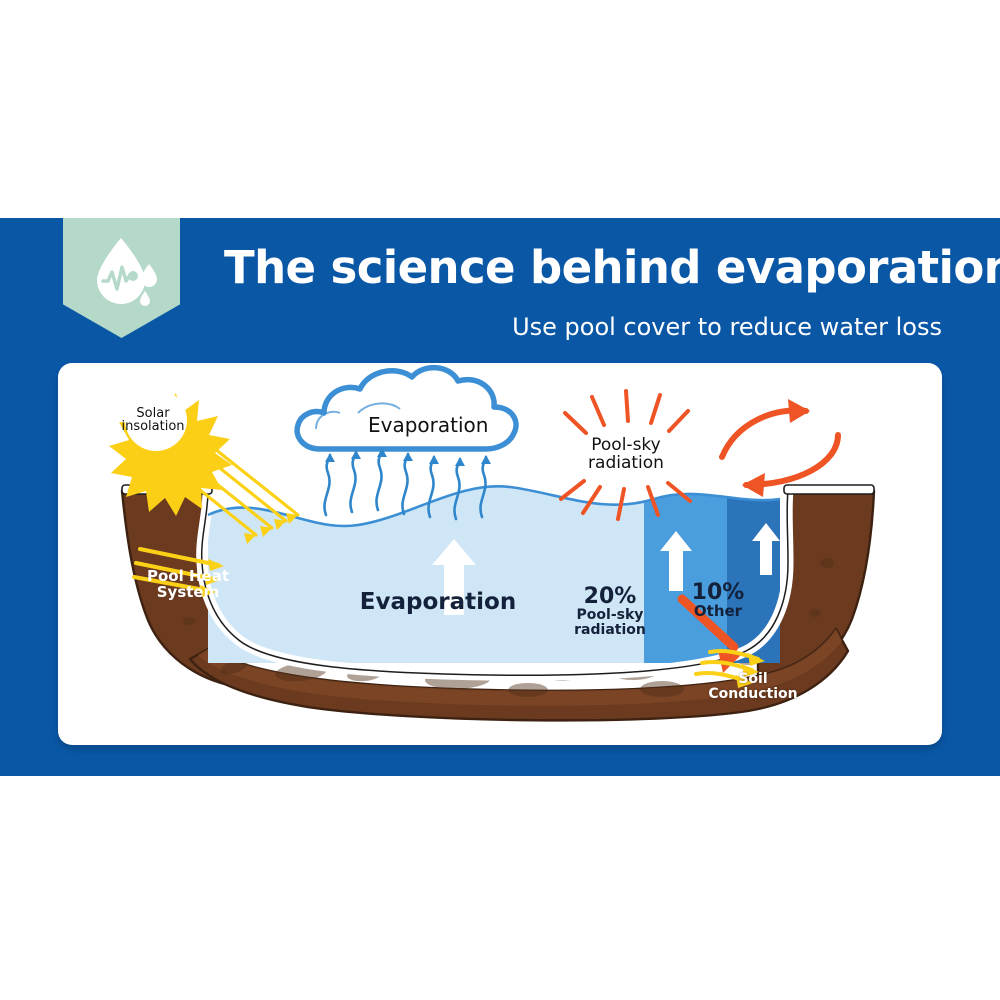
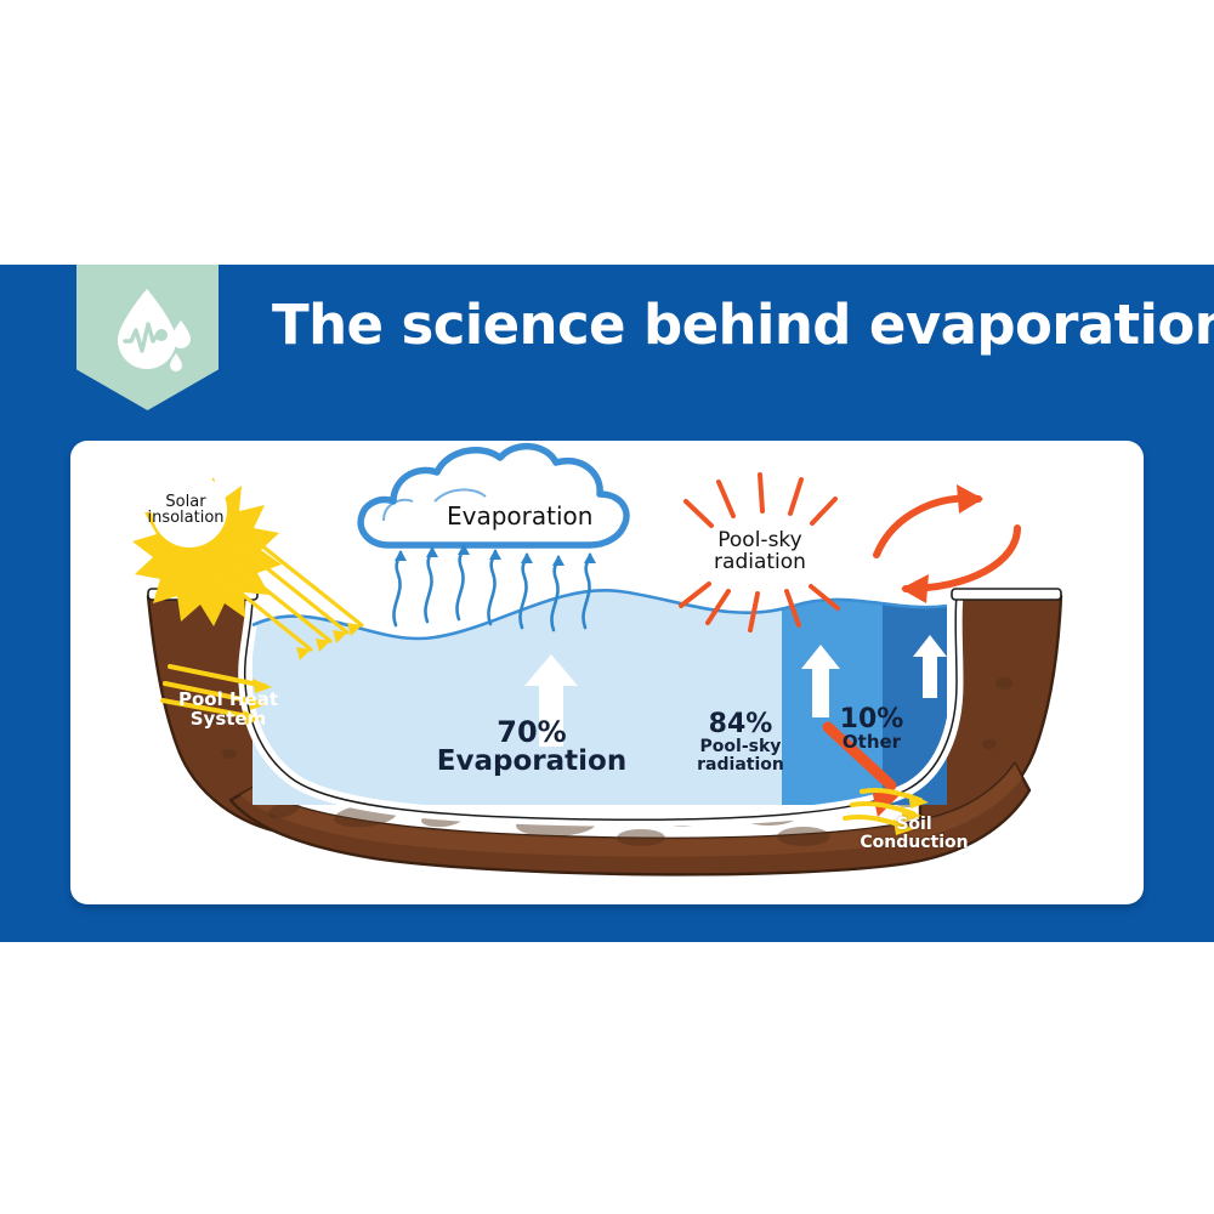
  The science behind evaporation
- Use pool cover to reduce water loss
  Solar insolation
  Evaporation
  Pool-sky radiation
  Pool Heat System
  Soil Conduction
+ 70%
  Evaporation
- 20%
+ 84%
  Pool-sky radiation
  10%
  Other
